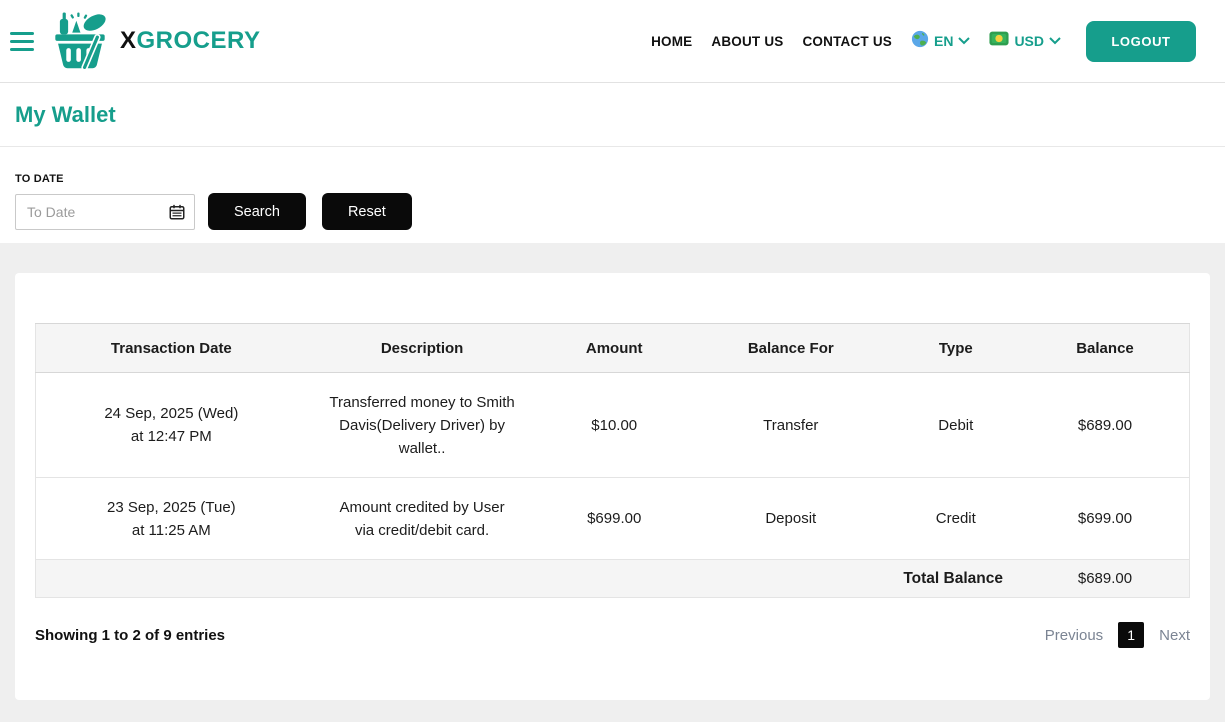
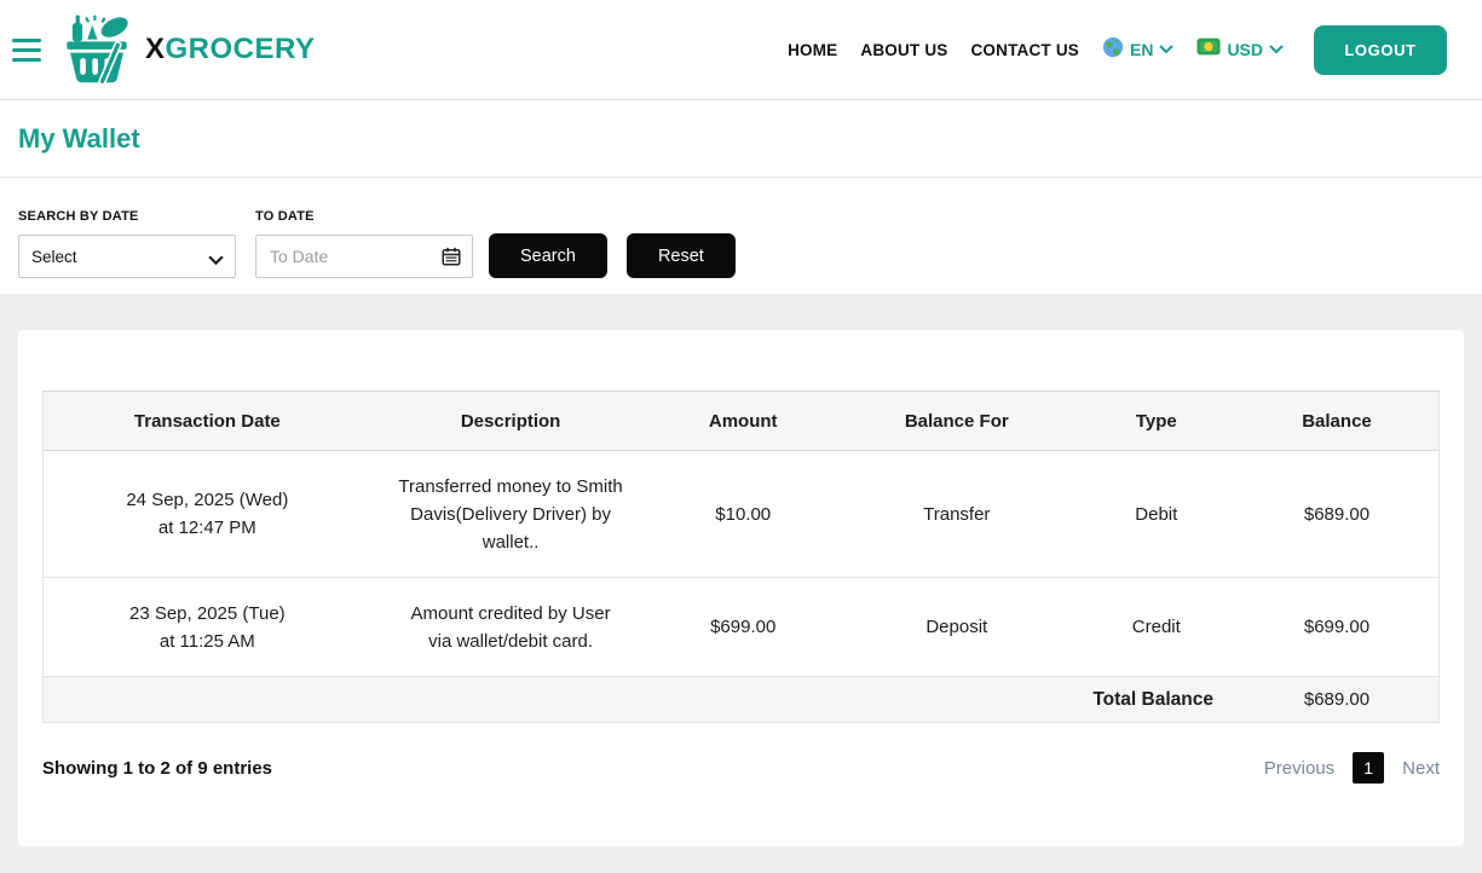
  XGROCERY
  HOME
  ABOUT US
  CONTACT US
  EN
  USD
  LOGOUT
  My Wallet
+ SEARCH BY DATE
+ Select
  TO DATE
  To Date
  Search
  Reset
  Transaction Date	Description	Amount	Balance For	Type	Balance
  24 Sep, 2025 (Wed) at 12:47 PM	Transferred money to Smith Davis(Delivery Driver) by wallet..	$10.00	Transfer	Debit	$689.00
- 23 Sep, 2025 (Tue) at 11:25 AM	Amount credited by User via credit/debit card.	$699.00	Deposit	Credit	$699.00
+ 23 Sep, 2025 (Tue) at 11:25 AM	Amount credited by User via wallet/debit card.	$699.00	Deposit	Credit	$699.00
  Total Balance	$689.00
  Showing 1 to 2 of 9 entries
  Previous
  1
  Next
